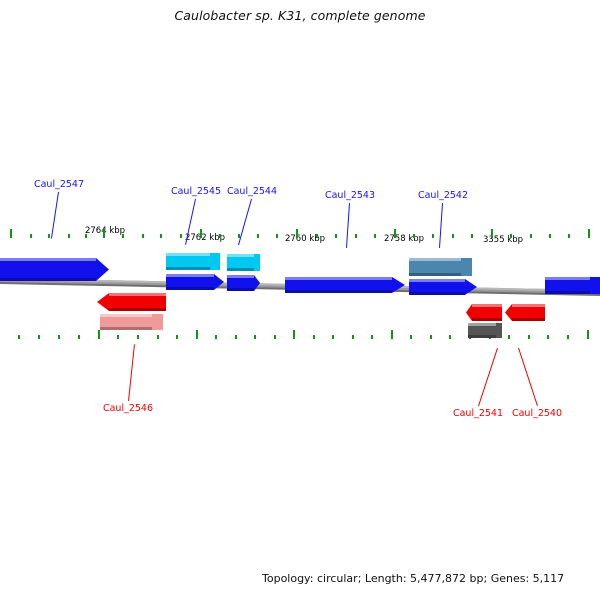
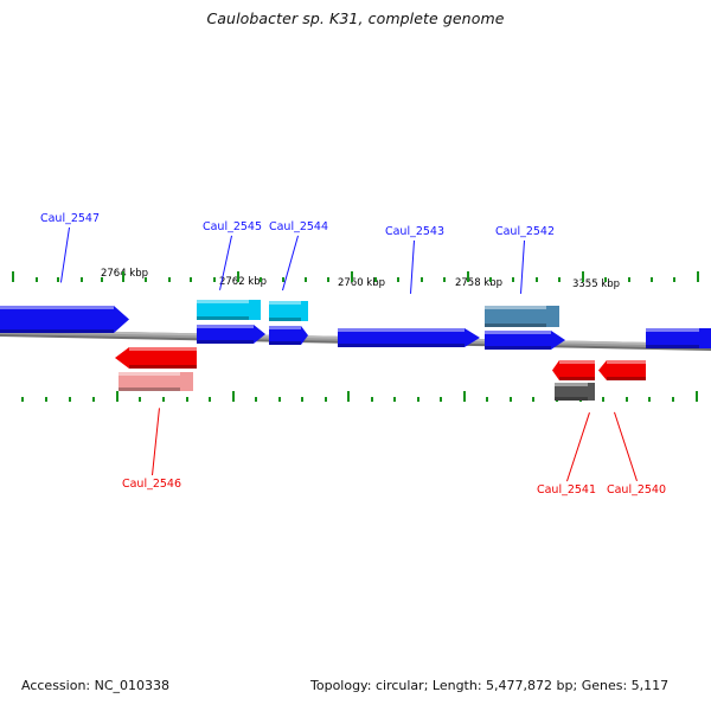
  Caulobacter sp. K31, complete genome
  276 kbp
  2762 kbp
  2760 kbp
  2758 kbp
  3355 kbp
  Caul_2547
  Caul_2545
  Caul_2544
  Caul_2543
  Caul_2542
  Caul_2546
  Caul_2541
  Caul_2540
+ Accession: NC_010338
  Topology: circular; Length: 5,477,872 bp; Genes: 5,117
